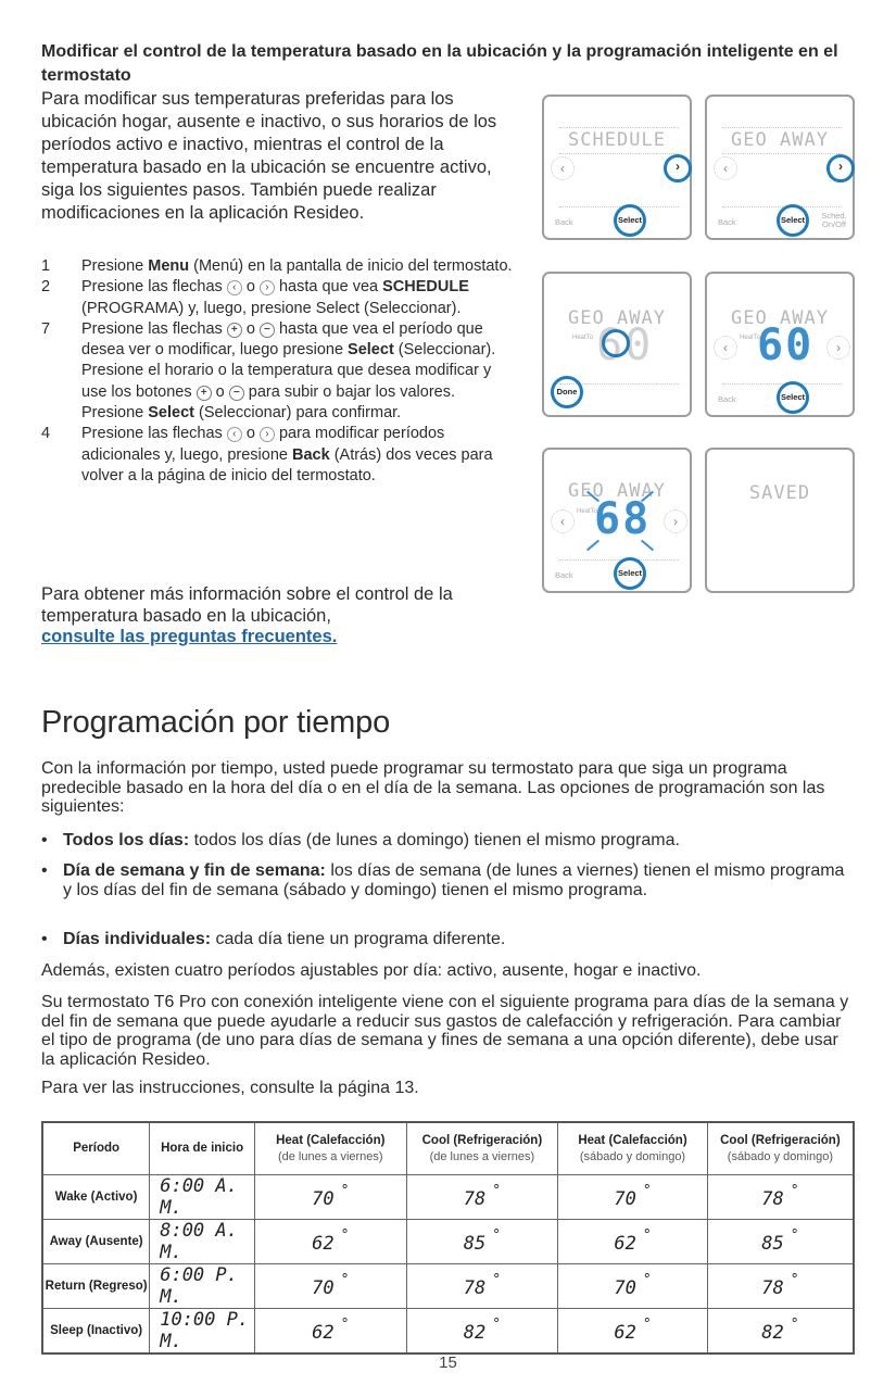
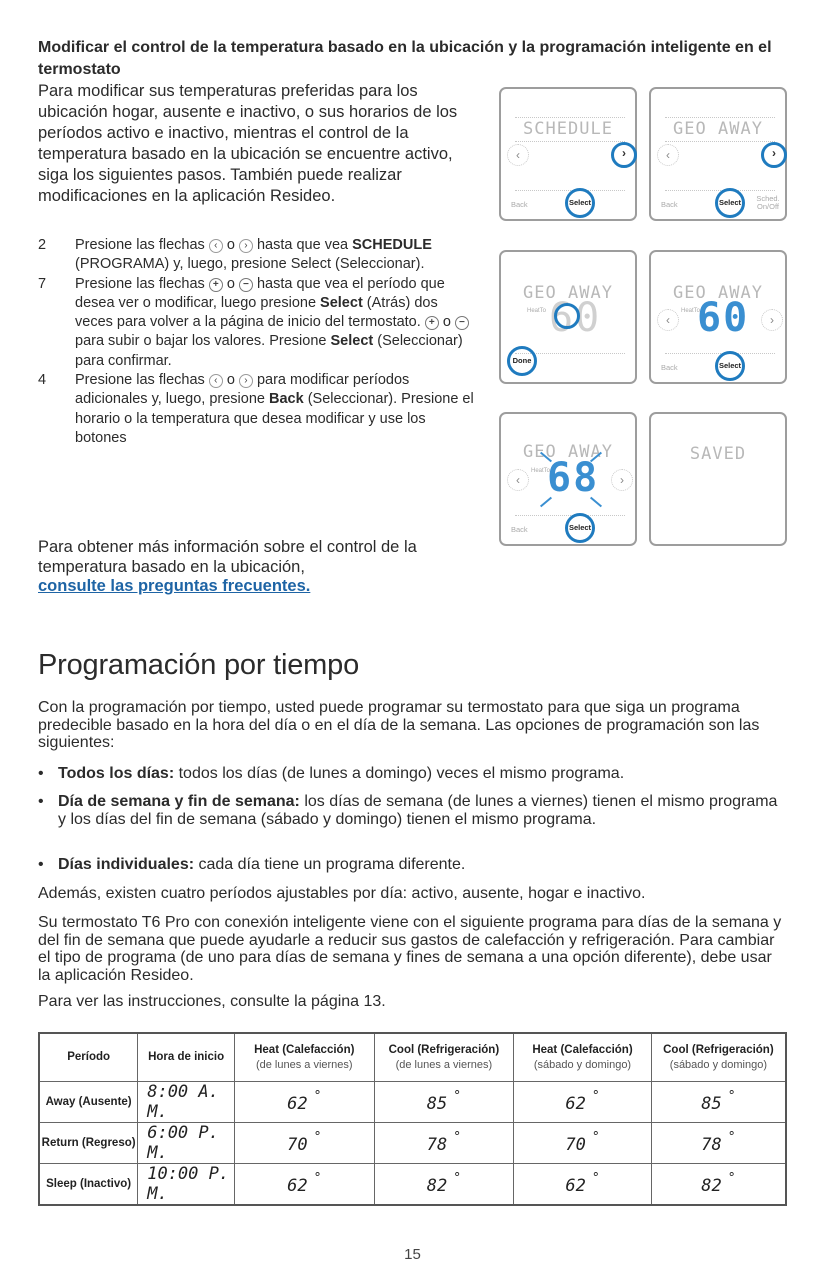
  Modificar el control de la temperatura basado en la ubicación y la programación inteligente en el termostato
  Para modificar sus temperaturas preferidas para los ubicación hogar, ausente e inactivo, o sus horarios de los períodos activo e inactivo, mientras el control de la temperatura basado en la ubicación se encuentre activo, siga los siguientes pasos. También puede realizar modificaciones en la aplicación Resideo.
- 1
- Presione Menu (Menú) en la pantalla de inicio del termostato.
  2
  Presione las flechas ‹ o › hasta que vea SCHEDULE (PROGRAMA) y, luego, presione Select (Seleccionar).
  7
- Presione las flechas + o − hasta que vea el período que desea ver o modificar, luego presione Select (Seleccionar). Presione el horario o la temperatura que desea modificar y use los botones + o − para subir o bajar los valores. Presione Select (Seleccionar) para confirmar.
+ Presione las flechas + o − hasta que vea el período que desea ver o modificar, luego presione Select (Atrás) dos veces para volver a la página de inicio del termostato. + o − para subir o bajar los valores. Presione Select (Seleccionar) para confirmar.
  4
- Presione las flechas ‹ o › para modificar períodos adicionales y, luego, presione Back (Atrás) dos veces para volver a la página de inicio del termostato.
+ Presione las flechas ‹ o › para modificar períodos adicionales y, luego, presione Back (Seleccionar). Presione el horario o la temperatura que desea modificar y use los botones
  Para obtener más información sobre el control de la temperatura basado en la ubicación,
  consulte las preguntas frecuentes.
  SCHEDULE
  ‹
  ›
  Back
  Select
  GEO AWAY
  ‹
  ›
  Back
  Select
  Sched. On/Off
  GEO AWAY
  60
  Done
  GEO AWAY
  ‹
  60
  ›
  Back
  Select
  GO AWAY
  ‹
  68
  ›
  Back
  Select
  SAVED
  Programación por tiempo
- Con la información por tiempo, usted puede programar su termostato para que siga un programa predecible basado en la hora del día o en el día de la semana. Las opciones de programación son las siguientes:
+ Con la programación por tiempo, usted puede programar su termostato para que siga un programa predecible basado en la hora del día o en el día de la semana. Las opciones de programación son las siguientes:
  •
- Todos los días: todos los días (de lunes a domingo) tienen el mismo programa.
+ Todos los días: todos los días (de lunes a domingo) veces el mismo programa.
  •
  Día de semana y fin de semana: los días de semana (de lunes a viernes) tienen el mismo programa y los días del fin de semana (sábado y domingo) tienen el mismo programa.
  •
  Días individuales: cada día tiene un programa diferente.
  Además, existen cuatro períodos ajustables por día: activo, ausente, hogar e inactivo.
  Su termostato T6 Pro con conexión inteligente viene con el siguiente programa para días de la semana y del fin de semana que puede ayudarle a reducir sus gastos de calefacción y refrigeración. Para cambiar el tipo de programa (de uno para días de semana y fines de semana a una opción diferente), debe usar la aplicación Resideo.
  Para ver las instrucciones, consulte la página 13.
  Período	Hora de inicio	Heat (Calefacción)(de lunes a viernes)	Cool (Refrigeración)(de lunes a viernes)	Heat (Calefacción)(sábado y domingo)	Cool (Refrigeración)(sábado y domingo)
- Wake (Activo)	6:00 A. M.	70 °	78 °	70 °	78 °
  Away (Ausente)	8:00 A. M.	62 °	85 °	62 °	85 °
  Return (Regreso)	6:00 P. M.	70 °	78 °	70 °	78 °
  Sleep (Inactivo)	10:00 P. M.	62 °	82 °	62 °	82 °
  15
